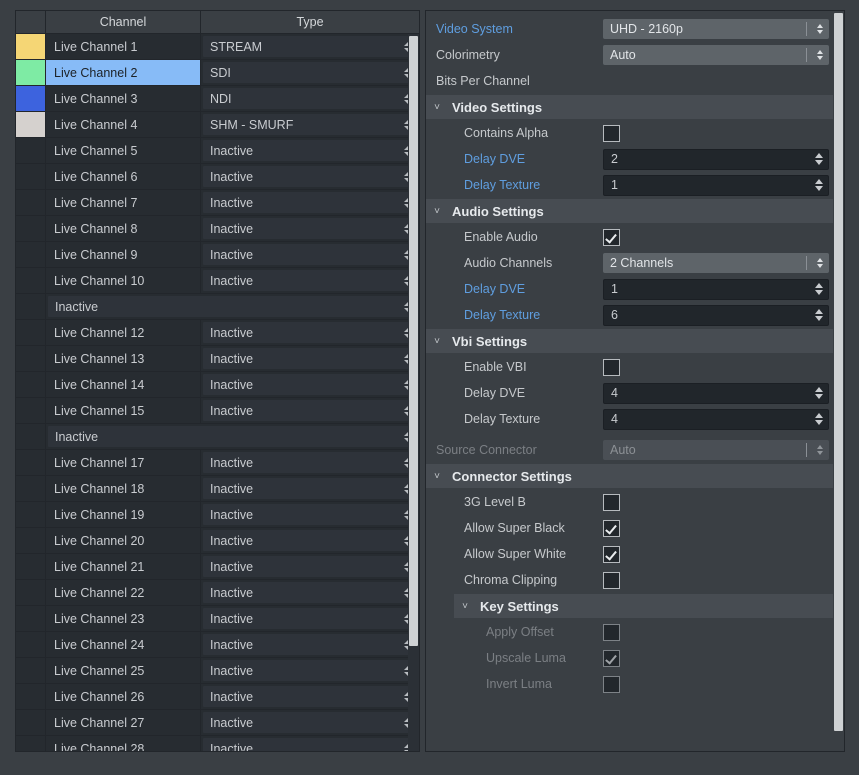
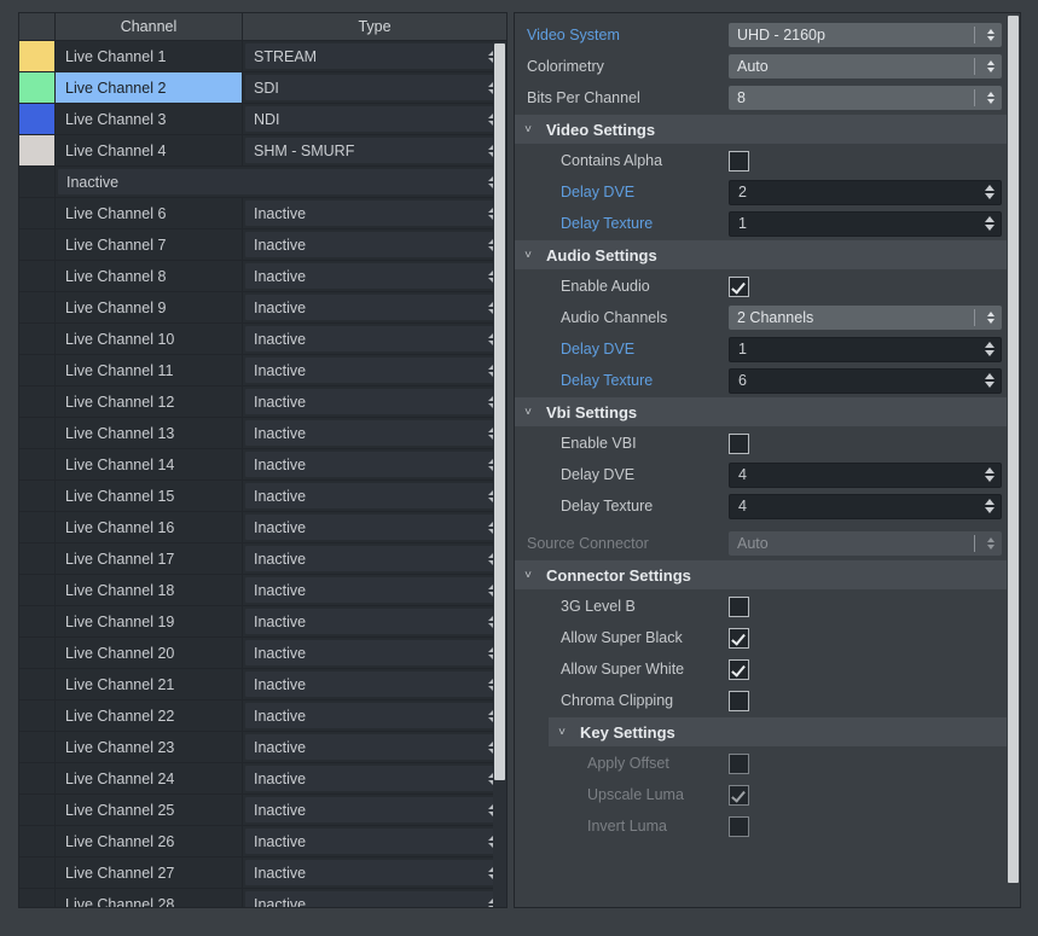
  Channel
  Type
  Live Channel 1
  STREAM
  Live Channel 2
  SDI
  Live Channel 3
  NDI
  Live Channel 4
  SHM - SMURF
- Live Channel 5
  Inactive
  Live Channel 6
  Inactive
  Live Channel 7
  Inactive
  Live Channel 8
  Inactive
  Live Channel 9
  Inactive
  Live Channel 10
  Inactive
+ Live Channel 11
  Inactive
  Live Channel 12
  Inactive
  Live Channel 13
  Inactive
  Live Channel 14
  Inactive
  Live Channel 15
  Inactive
+ Live Channel 16
  Inactive
  Live Channel 17
  Inactive
  Live Channel 18
  Inactive
  Live Channel 19
  Inactive
  Live Channel 20
  Inactive
  Live Channel 21
  Inactive
  Live Channel 22
  Inactive
  Live Channel 23
  Inactive
  Live Channel 24
  Inactive
  Live Channel 25
  Inactive
  Live Channel 26
  Inactive
  Live Channel 27
  Inactive
  Live Channel 28
  Inactive
  Video System
  UHD - 2160p
  Colorimetry
  Auto
  Bits Per Channel
+ 8
  ˅
  Video Settings
  Contains Alpha
  Delay DVE
  2
  Delay Texture
  1
  ˅
  Audio Settings
  Enable Audio
  Audio Channels
  2 Channels
  Delay DVE
  1
  Delay Texture
  6
  ˅
  Vbi Settings
  Enable VBI
  Delay DVE
  4
  Delay Texture
  4
  Source Connector
  Auto
  ˅
  Connector Settings
  3G Level B
  Allow Super Black
  Allow Super White
  Chroma Clipping
  ˅
  Key Settings
  Apply Offset
  Upscale Luma
  Invert Luma
